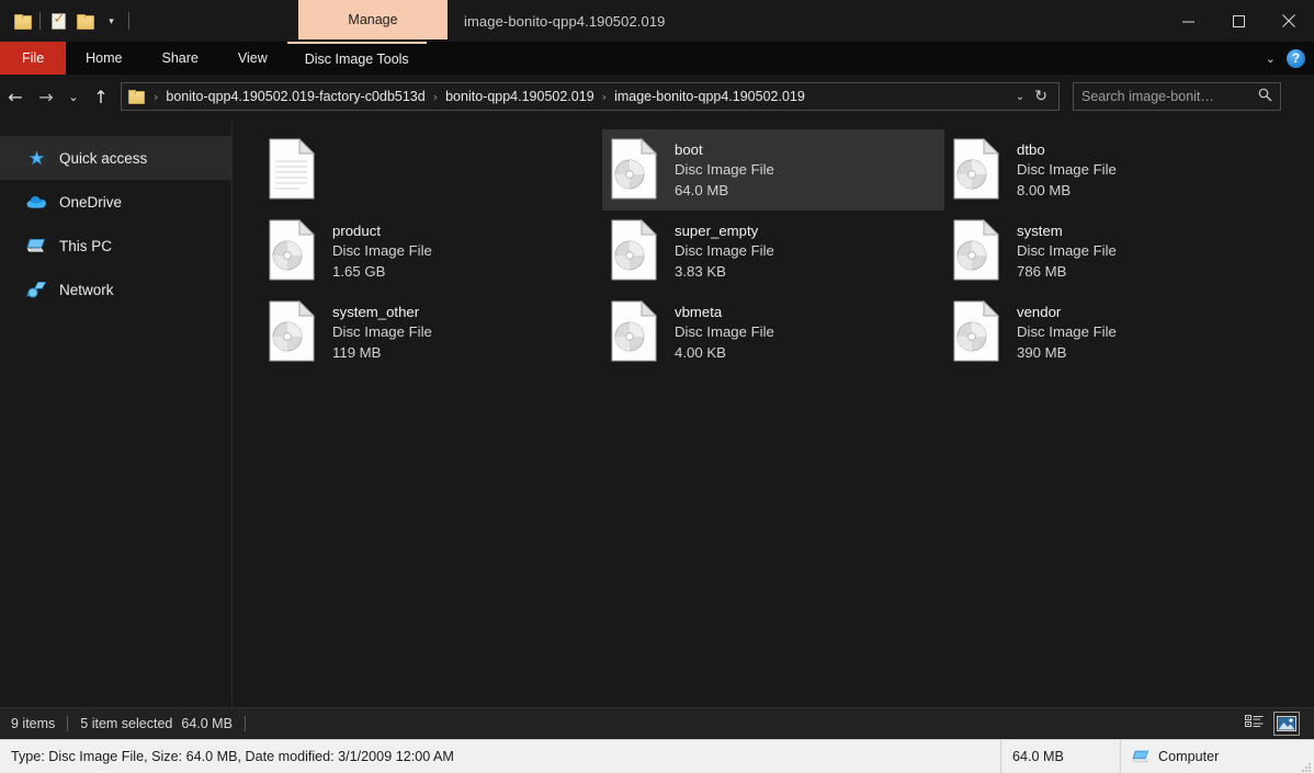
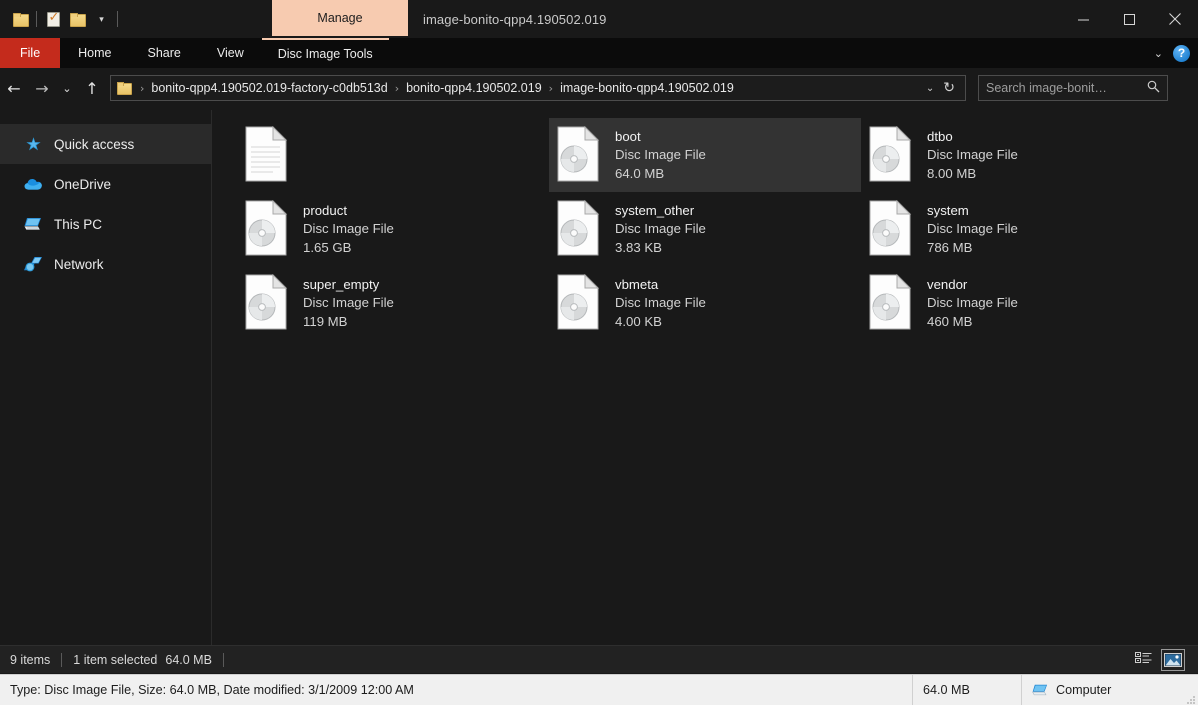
  ▾
  Manage
  image-bonito-qpp4.190502.019
  File
  Home
  Share
  View
  Disc Image Tools
  ⌄
  ?
  ←
  →
  ⌄
  ↑
  ›
  bonito-qpp4.190502.019-factory-c0db513d
  ›
  bonito-qpp4.190502.019
  ›
  image-bonito-qpp4.190502.019
  ⌄
  ↻
  Search image-bonit…
  Quick access
  OneDrive
  This PC
  Network
  boot
  Disc Image File
  64.0 MB
  dtbo
  Disc Image File
  8.00 MB
  product
  Disc Image File
  1.65 GB
- super_empty
+ system_other
  Disc Image File
  3.83 KB
  system
  Disc Image File
  786 MB
- system_other
+ super_empty
  Disc Image File
  119 MB
  vbmeta
  Disc Image File
  4.00 KB
  vendor
  Disc Image File
- 390 MB
+ 460 MB
  9 items
- 5 item selected
+ 1 item selected
  64.0 MB
  Type: Disc Image File, Size: 64.0 MB, Date modified: 3/1/2009 12:00 AM
  64.0 MB
  Computer
